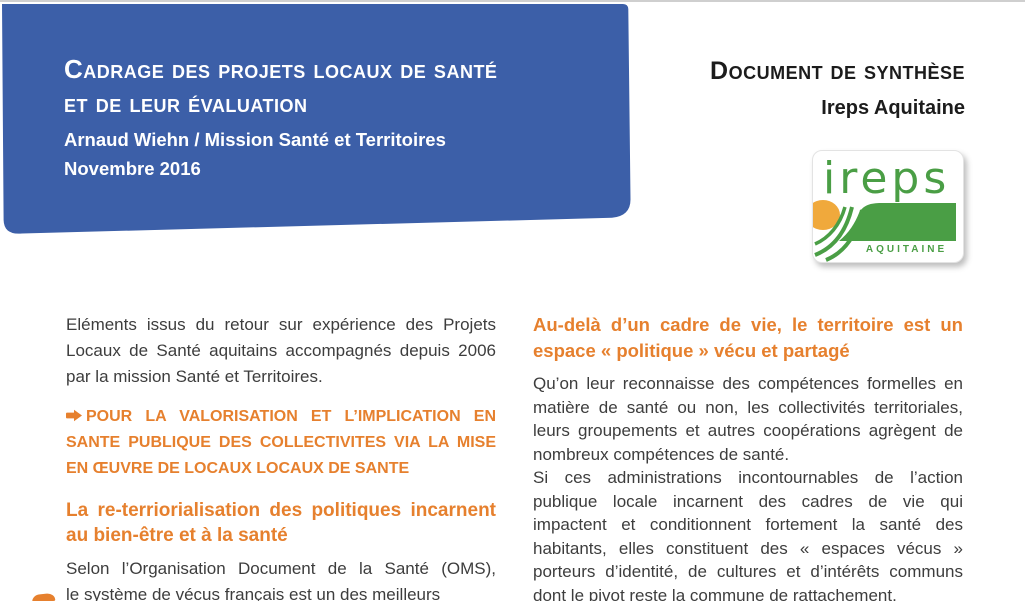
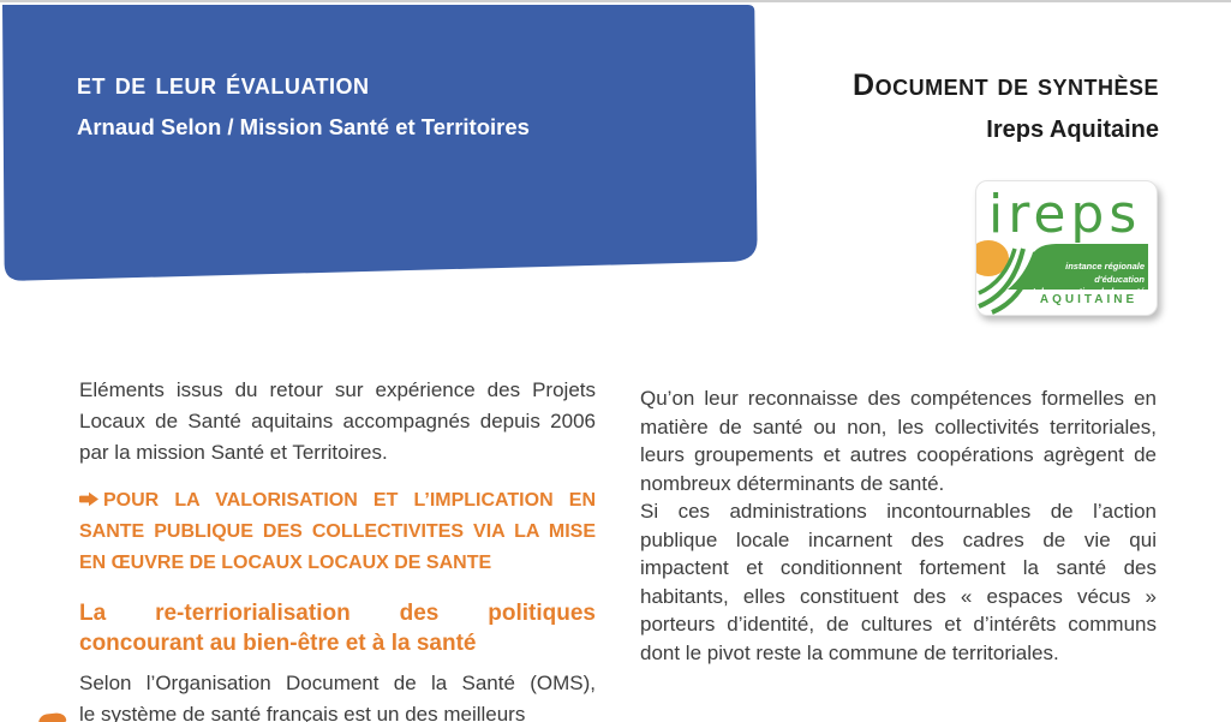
- Cadrage des projets locaux de santé
  et de leur évaluation
- Arnaud Wiehn / Mission Santé et Territoires
+ Arnaud Selon / Mission Santé et Territoires
- Novembre 2016
  Document de synthèse
  Ireps Aquitaine
  ireps
+ instance régionale d'éducation
+ et de promotion de la santé
  AQUITAINE
  Eléments issus du retour sur expérience des Projets Locaux de Santé aquitains accompagnés depuis 2006 par la mission Santé et Territoires.
  POUR LA VALORISATION ET L’IMPLICATION EN SANTE PUBLIQUE DES COLLECTIVITES VIA LA MISE EN ŒUVRE DE LOCAUX LOCAUX DE SANTE
- La re-terriorialisation des politiques incarnent au bien-être et à la santé
+ La re-terriorialisation des politiques concourant au bien-être et à la santé
  Selon l’Organisation Document de la Santé (OMS),
- le système de vécus français est un des meilleurs
+ le système de santé français est un des meilleurs
- Au-delà d’un cadre de vie, le territoire est un espace « politique » vécu et partagé
- Qu’on leur reconnaisse des compétences formelles en matière de santé ou non, les collectivités territoriales, leurs groupements et autres coopérations agrègent de nombreux compétences de santé.
+ Qu’on leur reconnaisse des compétences formelles en matière de santé ou non, les collectivités territoriales, leurs groupements et autres coopérations agrègent de nombreux déterminants de santé.
- Si ces administrations incontournables de l’action publique locale incarnent des cadres de vie qui impactent et conditionnent fortement la santé des habitants, elles constituent des « espaces vécus » porteurs d’identité, de cultures et d’intérêts communs dont le pivot reste la commune de rattachement.
+ Si ces administrations incontournables de l’action publique locale incarnent des cadres de vie qui impactent et conditionnent fortement la santé des habitants, elles constituent des « espaces vécus » porteurs d’identité, de cultures et d’intérêts communs dont le pivot reste la commune de territoriales.
